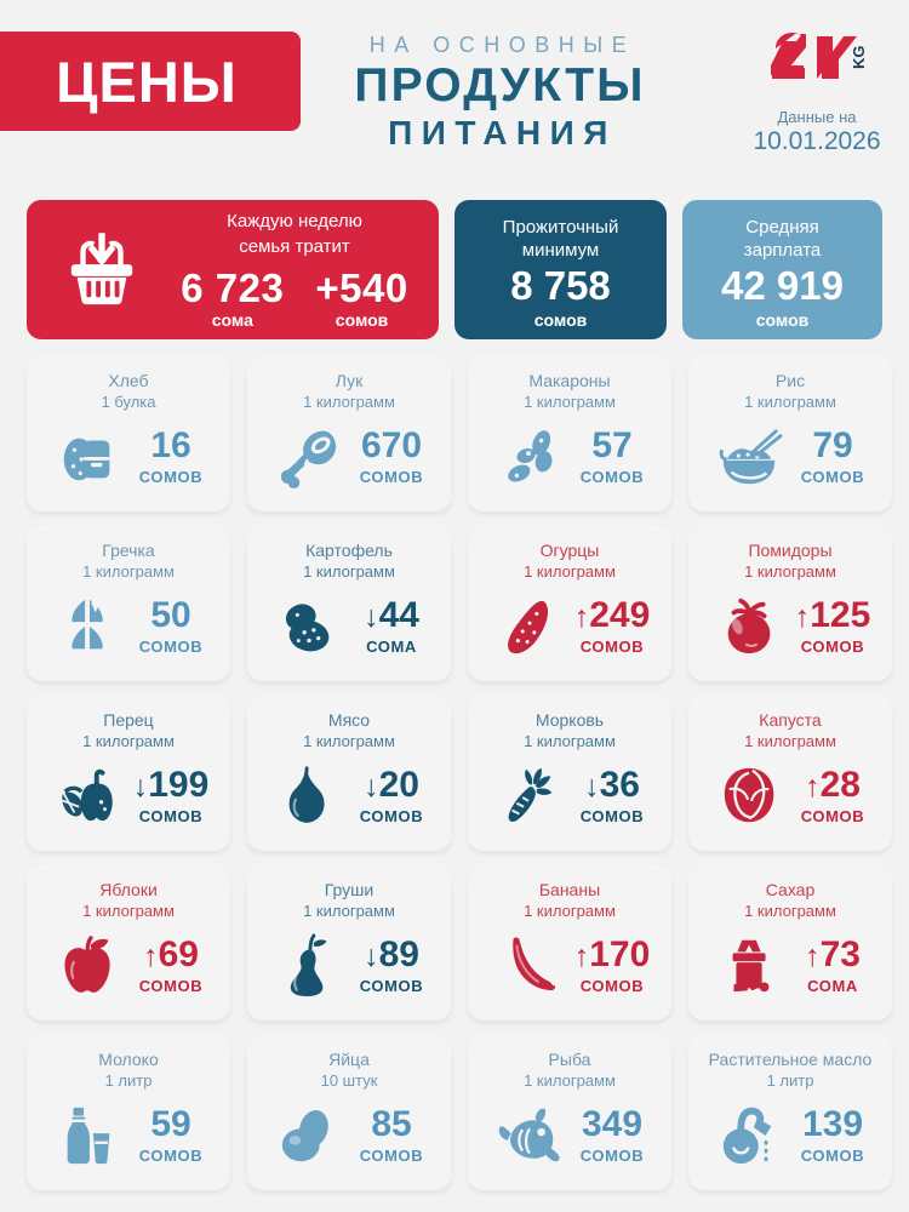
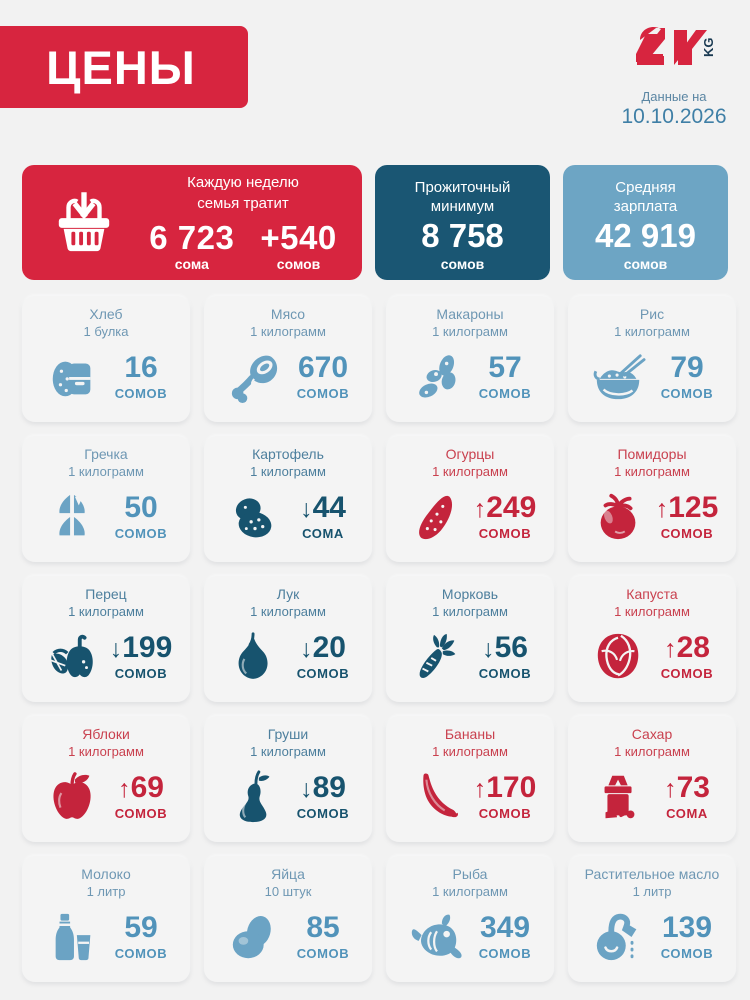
  ЦЕНЫ
- НА ОСНОВНЫЕ
- ПРОДУКТЫ
- ПИТАНИЯ
  Данные на
- 10.01.2026
+ 10.10.2026
  Каждую неделю
  семья тратит
  6 723
  сома
  +540
  сомов
  Прожиточный
  минимум
  8 758
  сомов
  Средняя
  зарплата
  42 919
  сомов
  Хлеб
  1 булка
  16
  СОМОВ
- Лук
+ Мясо
  1 килограмм
  670
  СОМОВ
  Макароны
  1 килограмм
  57
  СОМОВ
  Рис
  1 килограмм
  79
  СОМОВ
  Гречка
  1 килограмм
  50
  СОМОВ
  Картофель
  1 килограмм
  ↓44
  СОМА
  Огурцы
  1 килограмм
  ↑249
  СОМОВ
  Помидоры
  1 килограмм
  ↑125
  СОМОВ
  Перец
  1 килограмм
  ↓199
  СОМОВ
- Мясо
+ Лук
  1 килограмм
  ↓20
  СОМОВ
  Морковь
  1 килограмм
- ↓36
+ ↓56
  СОМОВ
  Капуста
  1 килограмм
  ↑28
  СОМОВ
  Яблоки
  1 килограмм
  ↑69
  СОМОВ
  Груши
  1 килограмм
  ↓89
  СОМОВ
  Бананы
  1 килограмм
  ↑170
  СОМОВ
  Сахар
  1 килограмм
  ↑73
  СОМА
  Молоко
  1 литр
  59
  СОМОВ
  Яйца
  10 штук
  85
  СОМОВ
  Рыба
  1 килограмм
  349
  СОМОВ
  Растительное масло
  1 литр
  139
  СОМОВ
